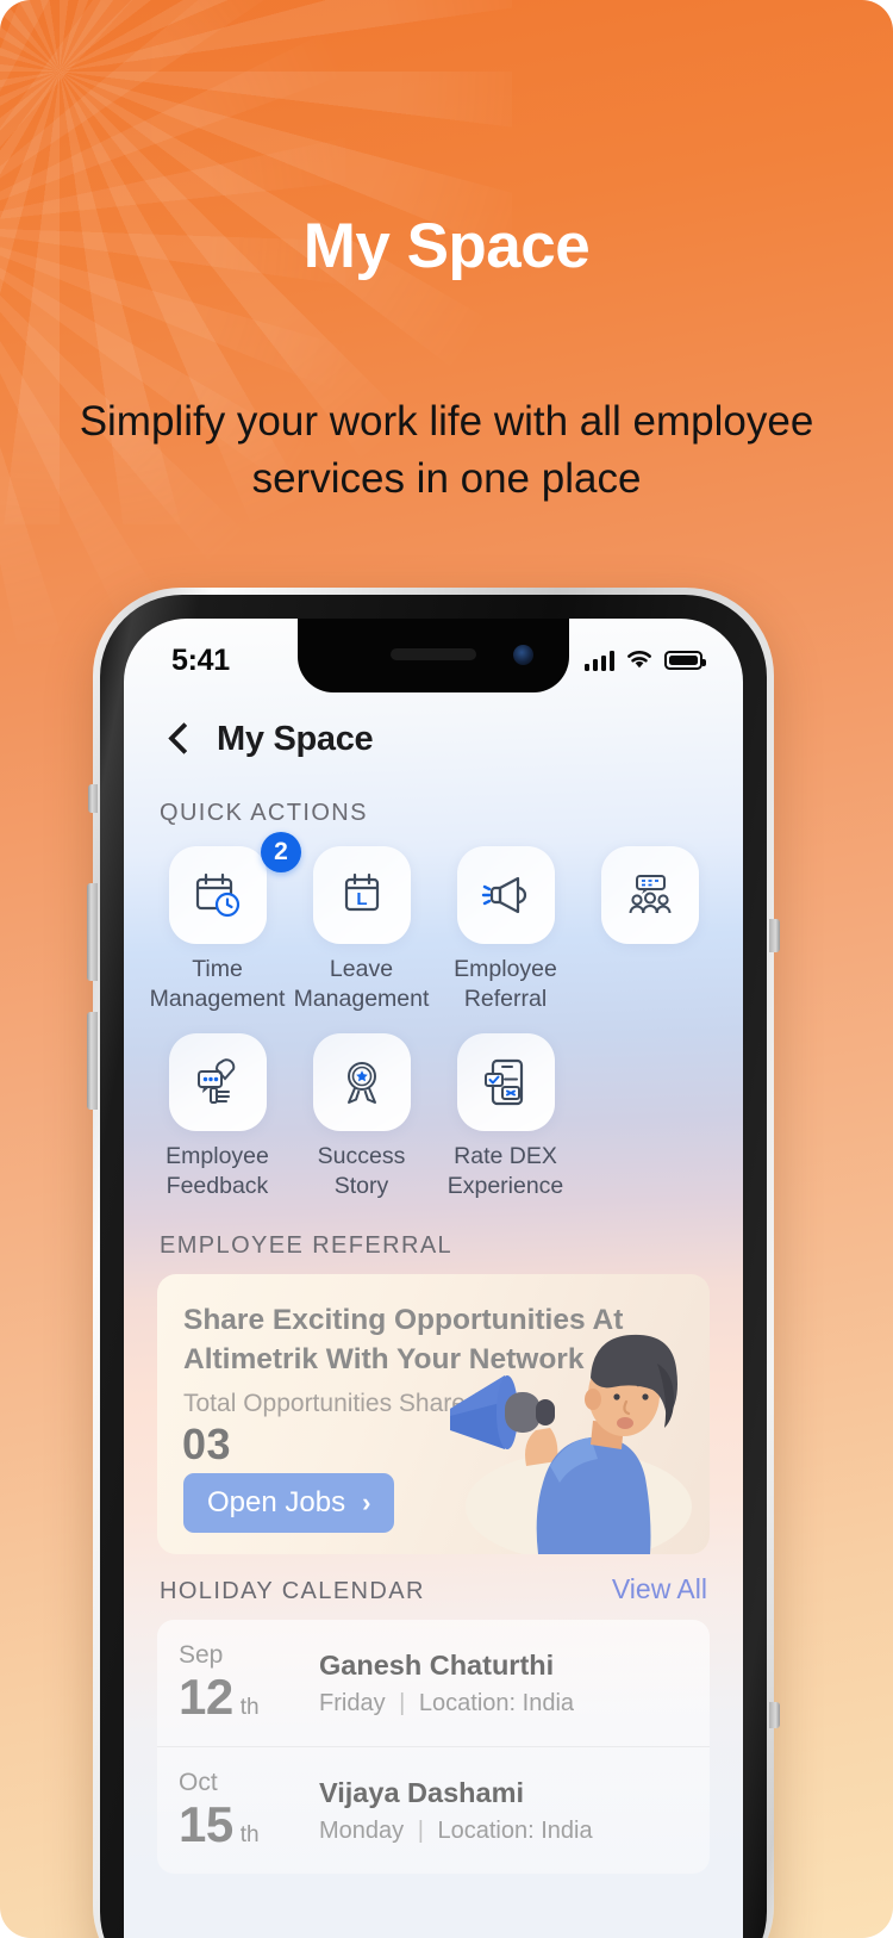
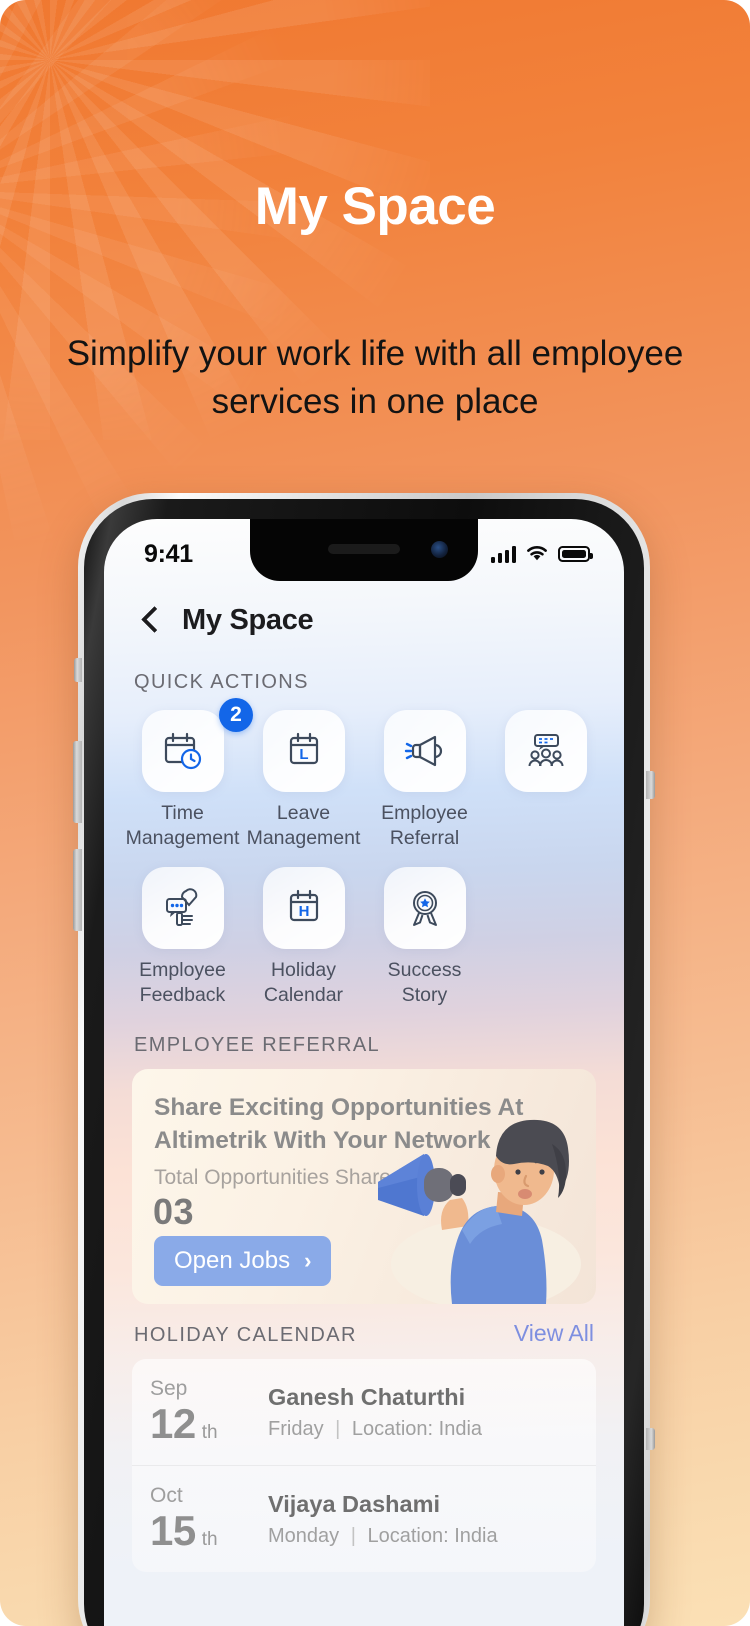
  My Space
  Simplify your work life with all employee services in one place
- 5:41
+ 9:41
  My Space
  QUICK ACTIONS
  2
  Time
  Management
  L
  Leave
  Management
  Employee
  Referral
  Employee
  Feedback
+ H
+ Holiday
+ Calendar
  Success
  Story
- Rate DEX
- Experience
  EMPLOYEE REFERRAL
  Share Exciting Opportunities At Altimetrik With Your Network
  Total Opportunities Share
  03
  Open Jobs
  ›
  HOLIDAY CALENDAR
  View All
  Sep
  12
  th
  Ganesh Chaturthi
  Friday | Location: India
  Oct
  15
  th
  Vijaya Dashami
  Monday | Location: India
